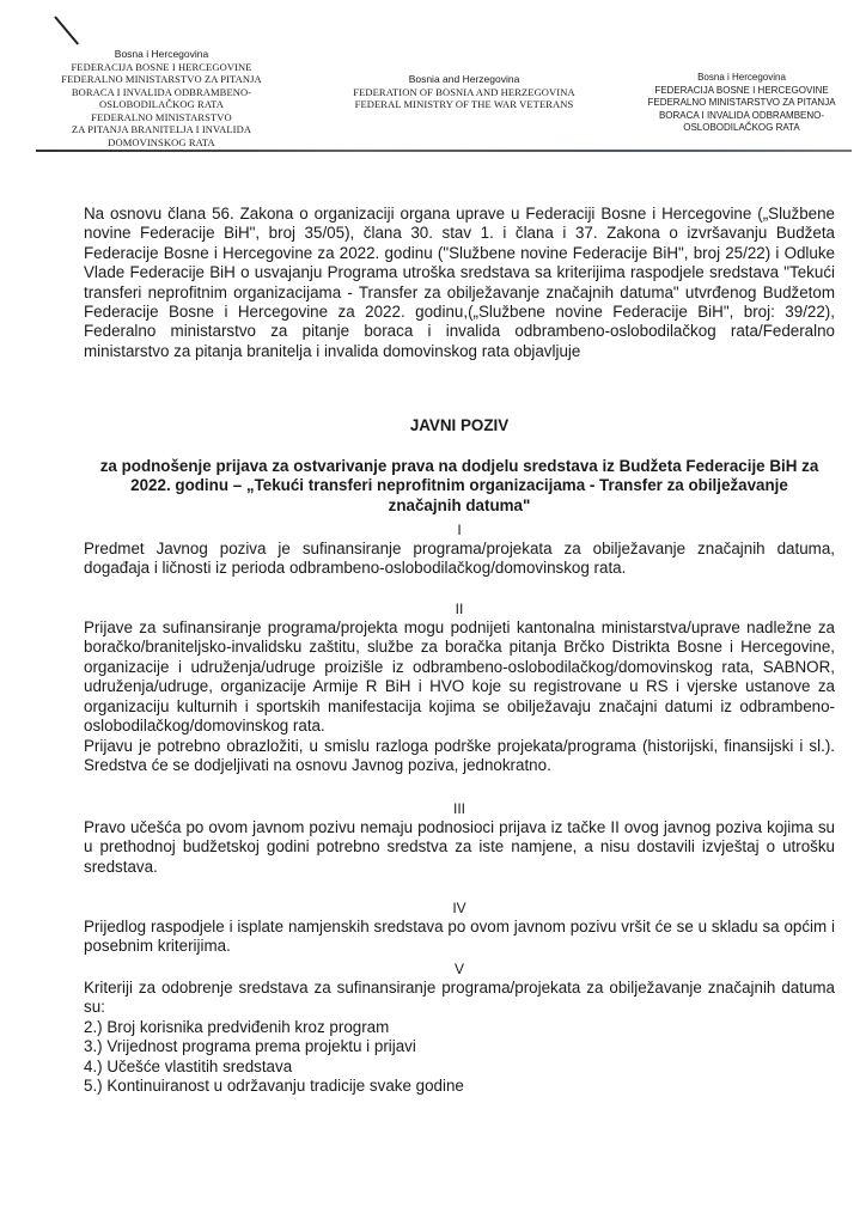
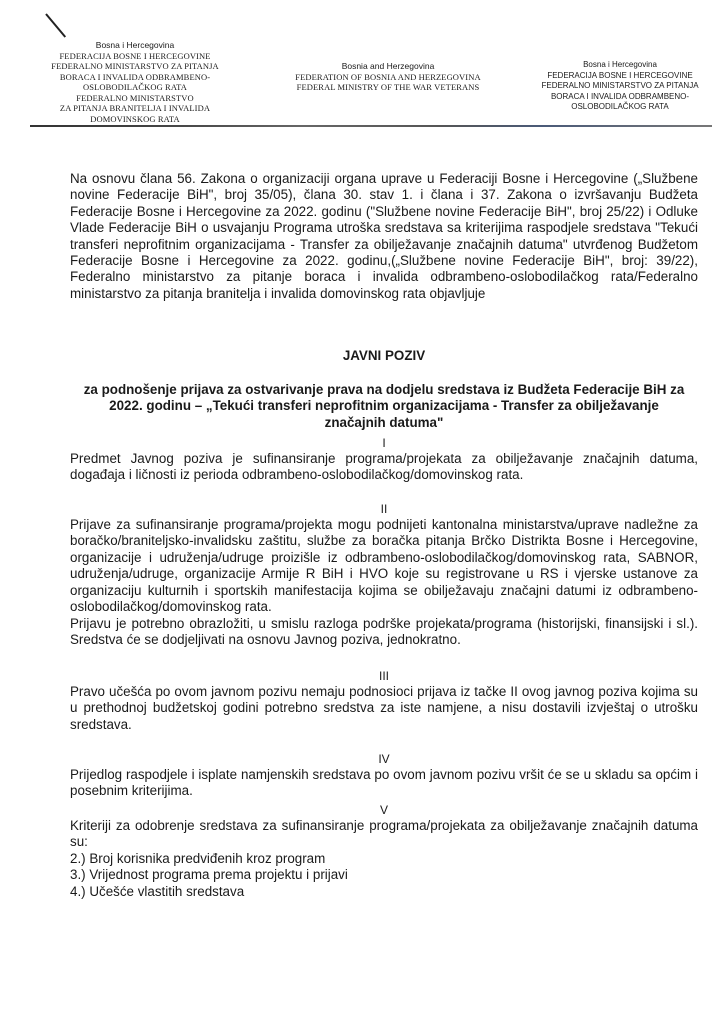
  Bosna i Hercegovina
  FEDERACIJA BOSNE I HERCEGOVINE
  FEDERALNO MINISTARSTVO ZA PITANJA
  BORACA I INVALIDA ODBRAMBENO-
  OSLOBODILAČKOG RATA
  FEDERALNO MINISTARSTVO
  ZA PITANJA BRANITELJA I INVALIDA
  DOMOVINSKOG RATA
  Bosnia and Herzegovina
  FEDERATION OF BOSNIA AND HERZEGOVINA
  FEDERAL MINISTRY OF THE WAR VETERANS
  Bosna i Hercegovina
  FEDERACIJA BOSNE I HERCEGOVINE
  FEDERALNO MINISTARSTVO ZA PITANJA
  BORACA I INVALIDA ODBRAMBENO-
  OSLOBODILAČKOG RATA
  Na osnovu člana 56. Zakona o organizaciji organa uprave u Federaciji Bosne i Hercegovine („Službene novine Federacije BiH", broj 35/05), člana 30. stav 1. i člana i 37. Zakona o izvršavanju Budžeta Federacije Bosne i Hercegovine za 2022. godinu ("Službene novine Federacije BiH", broj 25/22) i Odluke Vlade Federacije BiH o usvajanju Programa utroška sredstava sa kriterijima raspodjele sredstava "Tekući transferi neprofitnim organizacijama - Transfer za obilježavanje značajnih datuma" utvrđenog Budžetom Federacije Bosne i Hercegovine za 2022. godinu,(„Službene novine Federacije BiH", broj: 39/22), Federalno ministarstvo za pitanje boraca i invalida odbrambeno-oslobodilačkog rata/Federalno ministarstvo za pitanja branitelja i invalida domovinskog rata objavljuje
  JAVNI POZIV
  za podnošenje prijava za ostvarivanje prava na dodjelu sredstava iz Budžeta Federacije BiH za 2022. godinu – „Tekući transferi neprofitnim organizacijama - Transfer za obilježavanje značajnih datuma"
  I
  Predmet Javnog poziva je sufinansiranje programa/projekata za obilježavanje značajnih datuma, događaja i ličnosti iz perioda odbrambeno-oslobodilačkog/domovinskog rata.
  II
  Prijave za sufinansiranje programa/projekta mogu podnijeti kantonalna ministarstva/uprave nadležne za boračko/braniteljsko-invalidsku zaštitu, službe za boračka pitanja Brčko Distrikta Bosne i Hercegovine, organizacije i udruženja/udruge proizišle iz odbrambeno-oslobodilačkog/domovinskog rata, SABNOR, udruženja/udruge, organizacije Armije R BiH i HVO koje su registrovane u RS i vjerske ustanove za organizaciju kulturnih i sportskih manifestacija kojima se obilježavaju značajni datumi iz odbrambeno-oslobodilačkog/domovinskog rata.
  Prijavu je potrebno obrazložiti, u smislu razloga podrške projekata/programa (historijski, finansijski i sl.). Sredstva će se dodjeljivati na osnovu Javnog poziva, jednokratno.
  III
  Pravo učešća po ovom javnom pozivu nemaju podnosioci prijava iz tačke II ovog javnog poziva kojima su u prethodnoj budžetskoj godini potrebno sredstva za iste namjene, a nisu dostavili izvještaj o utrošku sredstava.
  IV
  Prijedlog raspodjele i isplate namjenskih sredstava po ovom javnom pozivu vršit će se u skladu sa općim i posebnim kriterijima.
  V
  Kriteriji za odobrenje sredstava za sufinansiranje programa/projekata za obilježavanje značajnih datuma su:
  2.) Broj korisnika predviđenih kroz program
  3.) Vrijednost programa prema projektu i prijavi
  4.) Učešće vlastitih sredstava
- 5.) Kontinuiranost u održavanju tradicije svake godine
